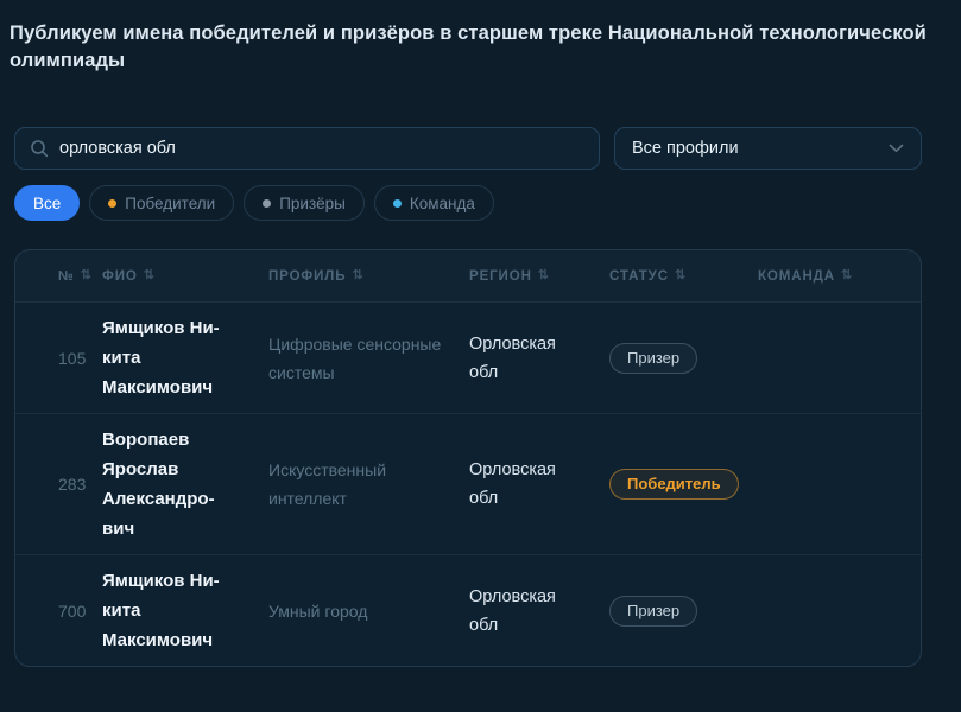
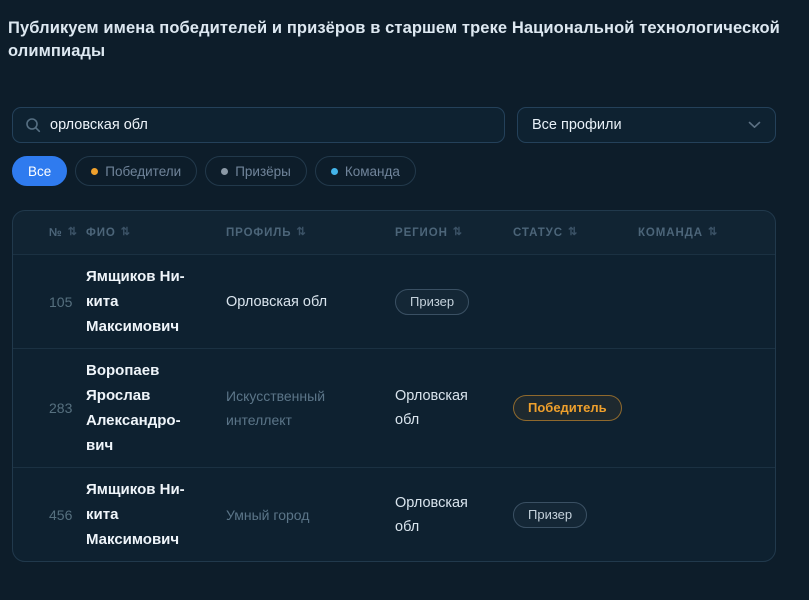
  Публикуем имена победителей и призёров в старшем треке Национальной технологической олимпиады
  орловская обл
  Все профили
  Все
  Победители
  Призёры
  Команда
  №
  ⇅
  ФИО
  ⇅
  ПРОФИЛЬ
  ⇅
  РЕГИОН
  ⇅
  СТАТУС
  ⇅
  КОМАНДА
  ⇅
  105
  Ямщиков Ни­кита Максимович
- Цифровые сенсорные системы
  Орловская обл
  Призер
  283
  Воропаев Яро­слав Александро­вич
  Искусственный интеллект
  Орловская обл
  Победитель
- 700
+ 456
  Ямщиков Ни­кита Максимович
  Умный город
  Орловская обл
  Призер
